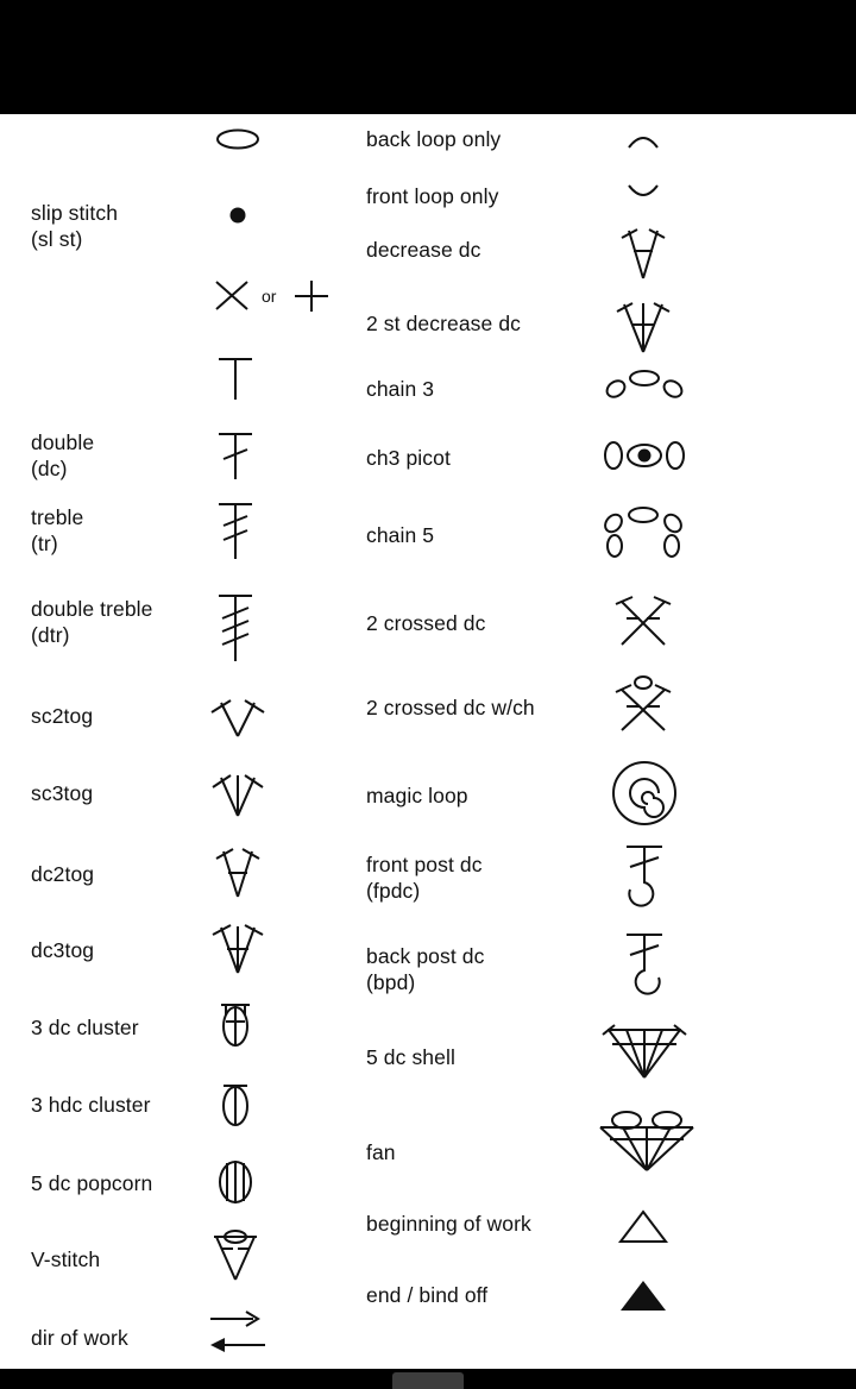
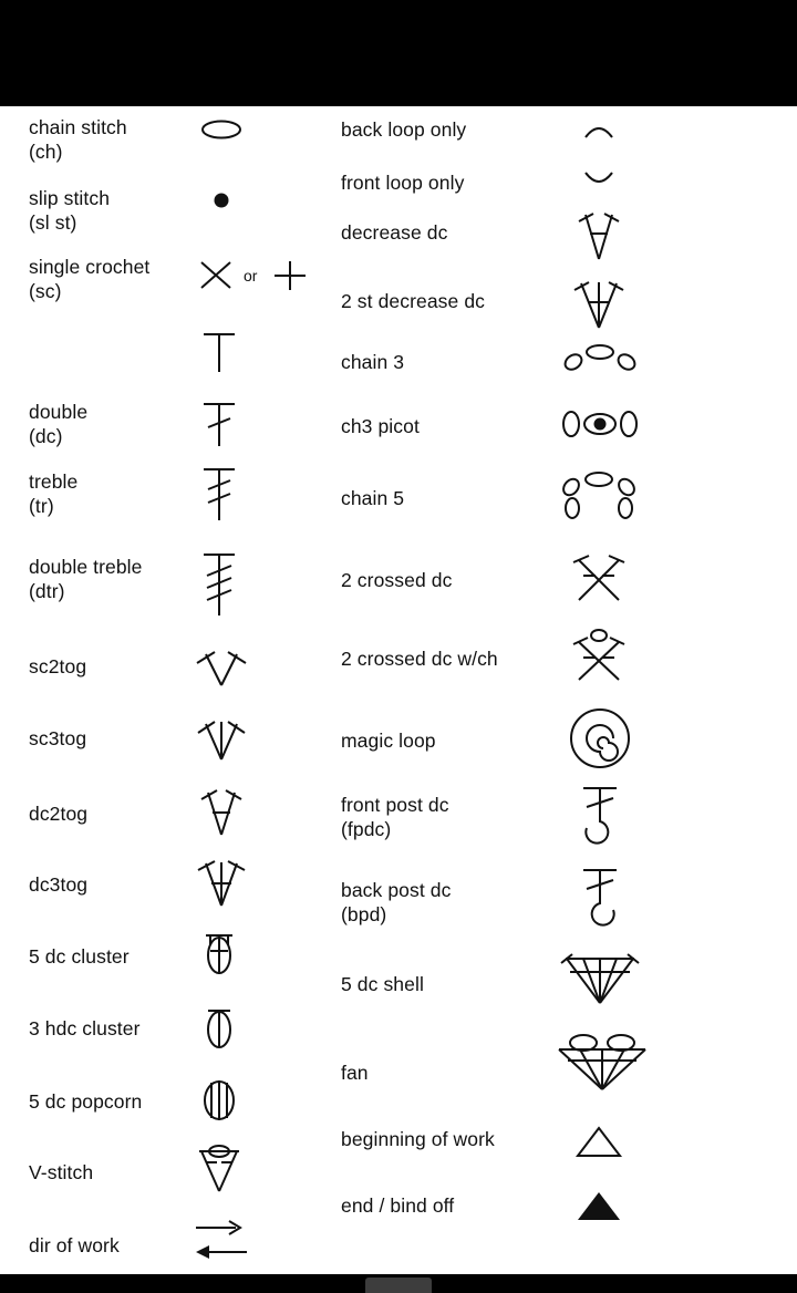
+ chain stitch
+ (ch)
  slip stitch
  (sl st)
+ single crochet
+ (sc)
  or
  double
  (dc)
  treble
  (tr)
  double treble
  (dtr)
  sc2tog
  sc3tog
  dc2tog
  dc3tog
- 3 dc cluster
+ 5 dc cluster
  3 hdc cluster
  5 dc popcorn
  V-stitch
  dir of work
  back loop only
  front loop only
  decrease dc
  2 st decrease dc
  chain 3
  ch3 picot
  chain 5
  2 crossed dc
  2 crossed dc w/ch
  magic loop
  front post dc
  (fpdc)
  back post dc
  (bpd)
  5 dc shell
  fan
  beginning of work
  end / bind off
